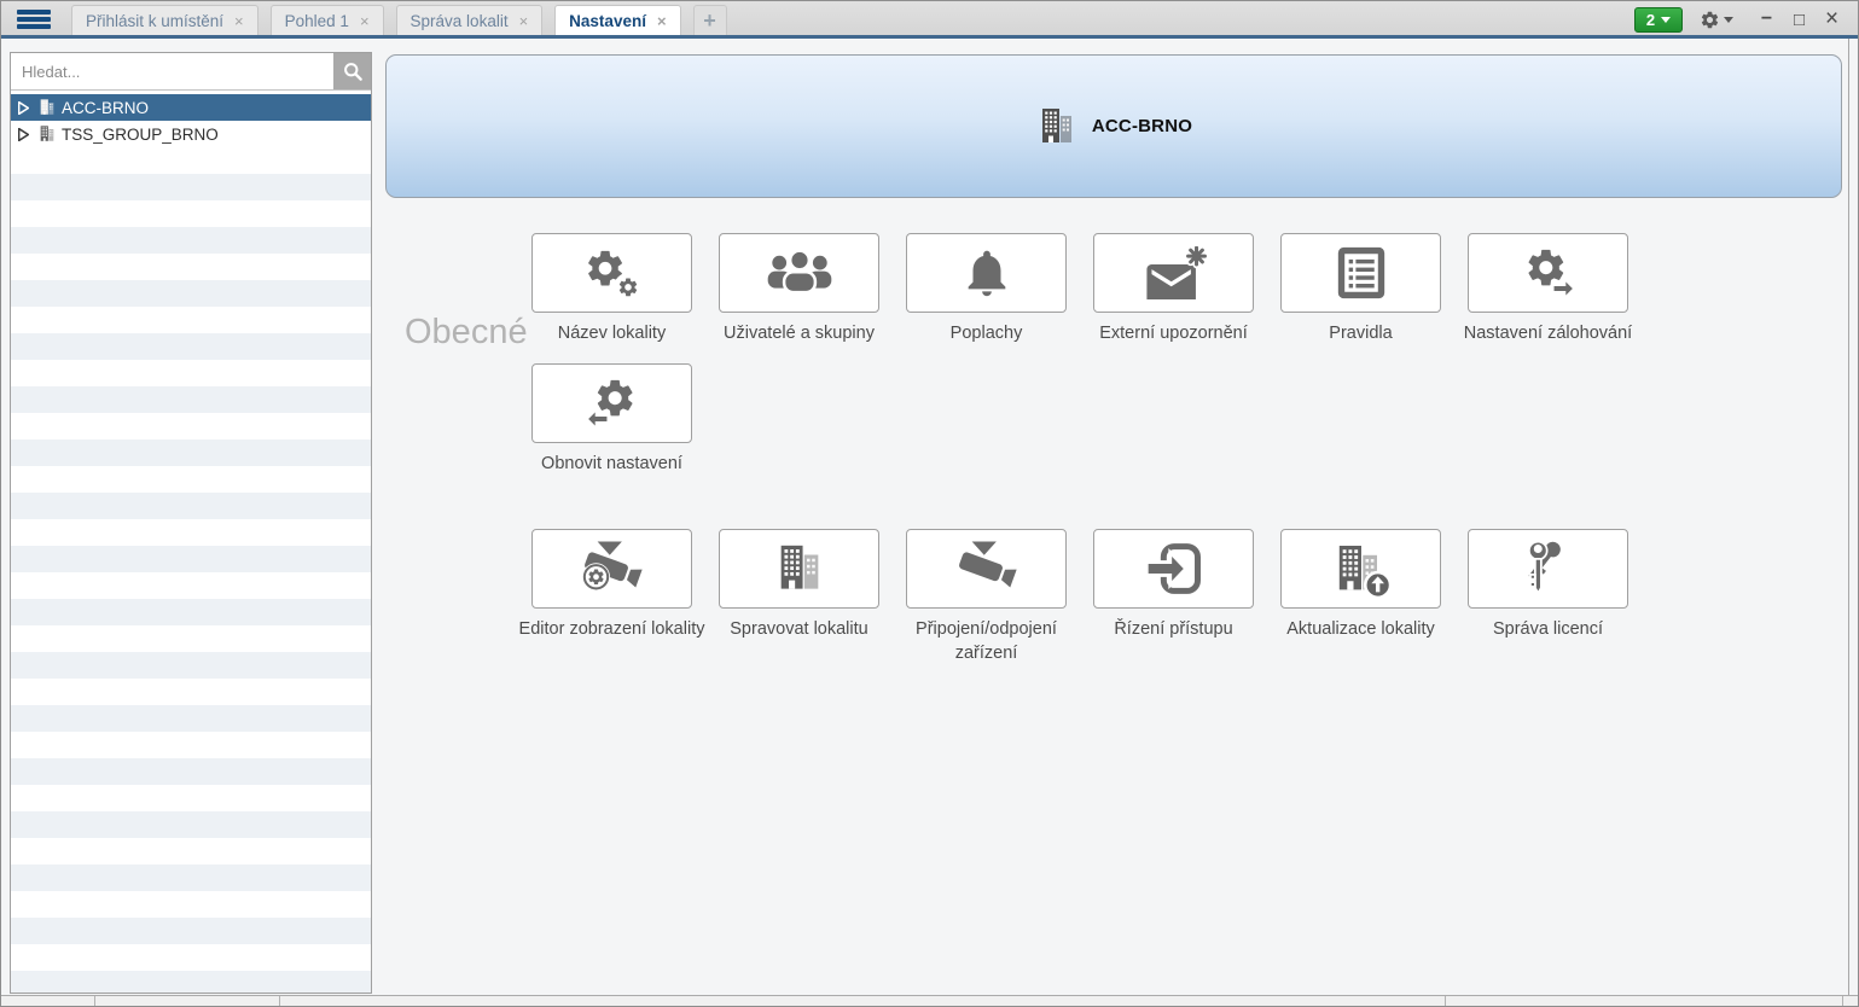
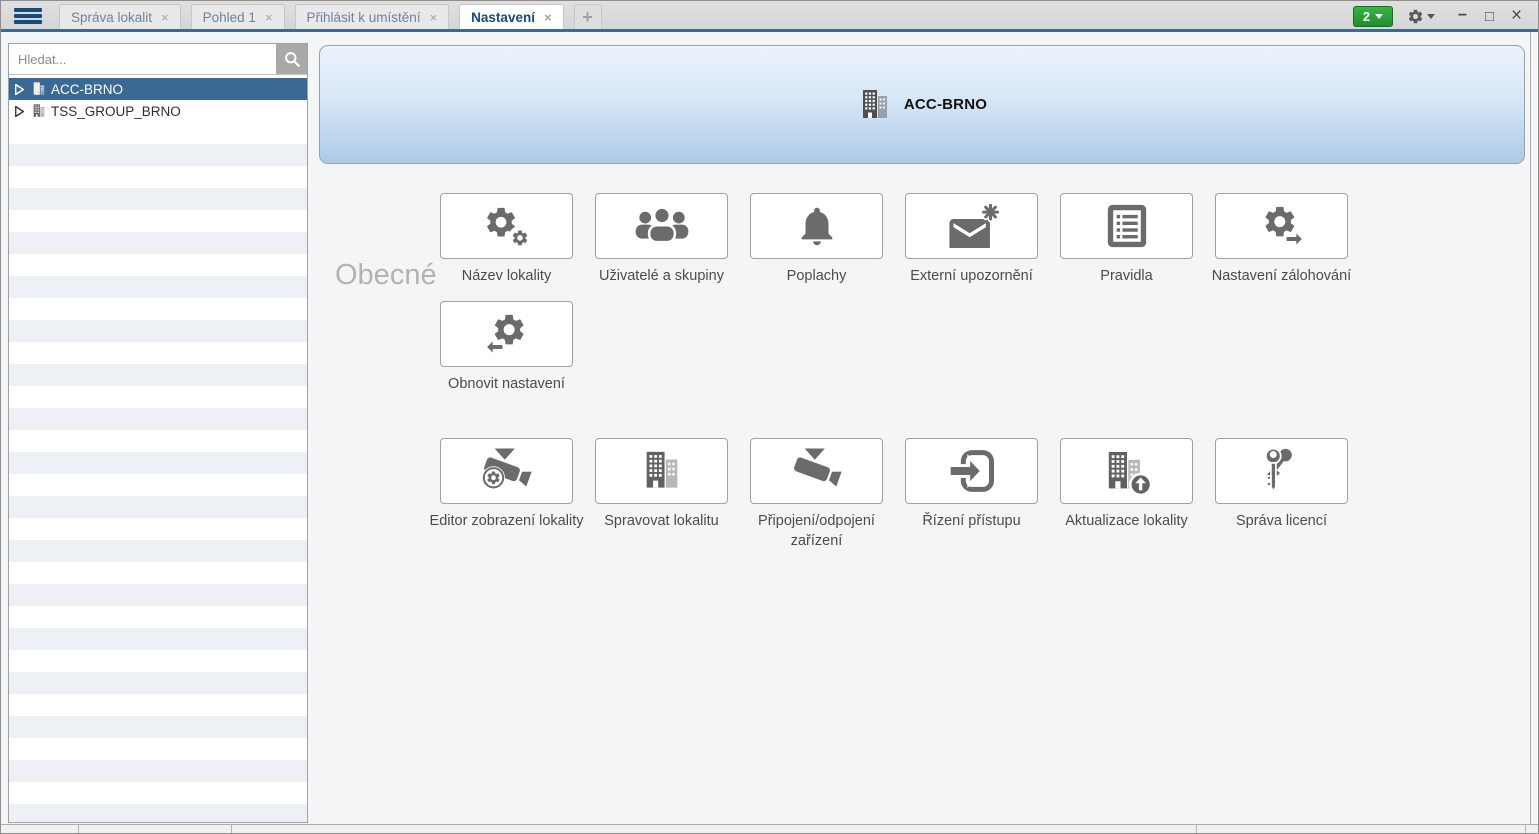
- Přihlásit k umístění
+ Správa lokalit
  ×
  Pohled 1
  ×
- Správa lokalit
+ Přihlásit k umístění
  ×
  Nastavení
  ×
  +
  2
  −
  □
  ×
  Hledat...
  ACC-BRNO
  TSS_GROUP_BRNO
  ACC-BRNO
  Obecné
  Název lokality
  Uživatelé a skupiny
  Poplachy
  Externí upozornění
  Pravidla
  Nastavení zálohování
  Obnovit nastavení
  Editor zobrazení lokality
  Spravovat lokalitu
  Připojení/odpojení zařízení
  Řízení přístupu
  Aktualizace lokality
  Správa licencí
